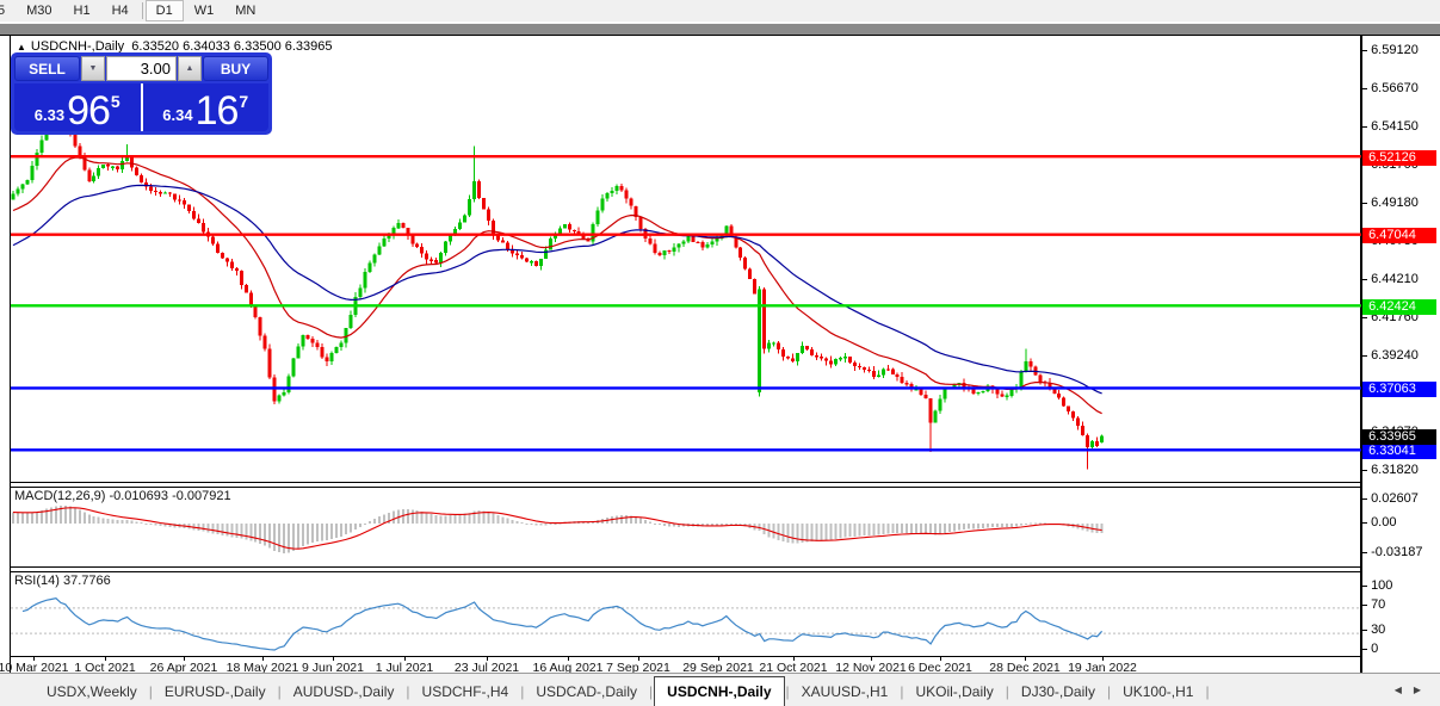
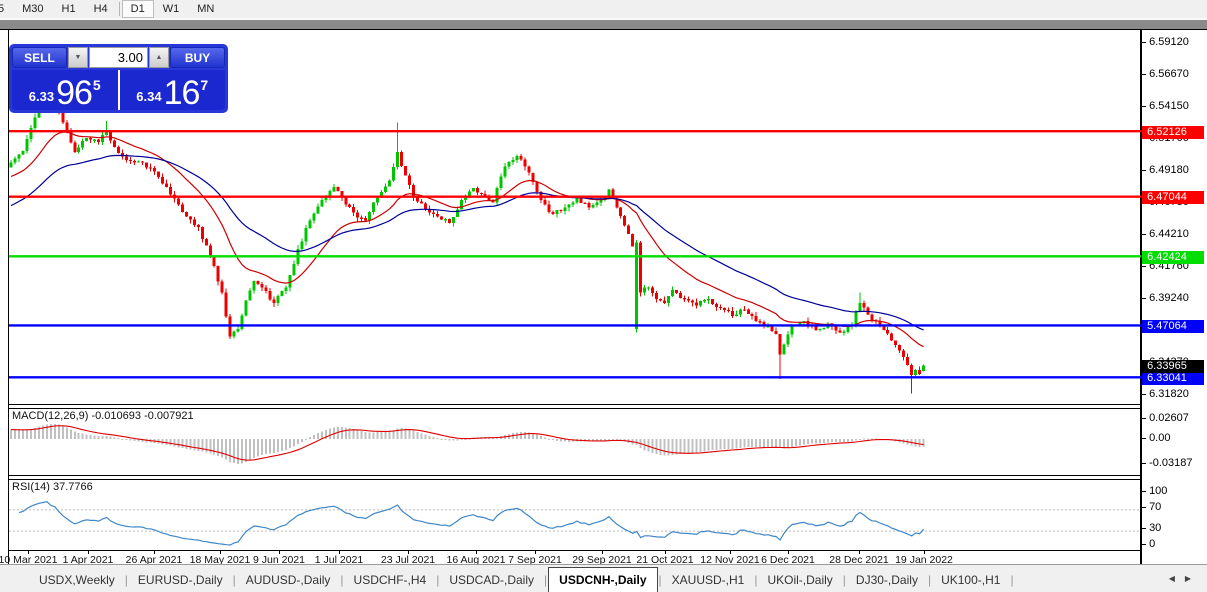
  5
  M30
  H1
  H4
  D1
  W1
  MN
- ▲ USDCNH-,Daily 6.33520 6.34033 6.33500 6.33965
  SELL
  3.00
  BUY
  6.33
  96
  5
  6.34
  16
  7
  MACD(12,26,9) -0.010693 -0.007921
  RSI(14) 37.7766
  10 Mar 2021
- 1 Oct 2021
+ 1 Apr 2021
  26 Apr 2021
  18 May 2021
  9 Jun 2021
  1 Jul 2021
  23 Jul 2021
  16 Aug 2021
  7 Sep 2021
  29 Sep 2021
  21 Oct 2021
  12 Nov 2021
  6 Dec 2021
  28 Dec 2021
  19 Jan 2022
  6.59120
  6.56670
  6.54150
  6.49180
  6.44210
  6.41760
  6.39240
  6.31820
  0.02607
  0.00
  -0.03187
  100
  70
  30
  0
  6.52126
  6.47044
  6.42424
- 6.37063
+ 5.47064
  6.33041
  6.33965
  USDX,Weekly
  |
  EURUSD-,Daily
  |
  AUDUSD-,Daily
  |
  USDCHF-,H4
  |
  USDCAD-,Daily
  |
  USDCNH-,Daily
  |
  XAUUSD-,H1
  |
  UKOil-,Daily
  |
  DJ30-,Daily
  |
  UK100-,H1
  |
  ◀▶
